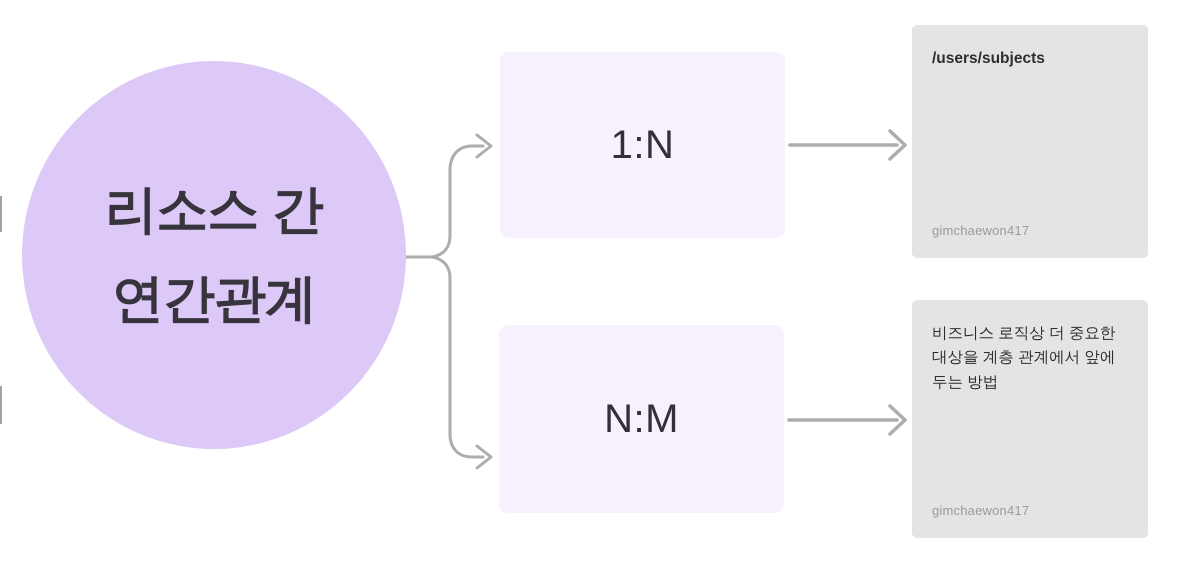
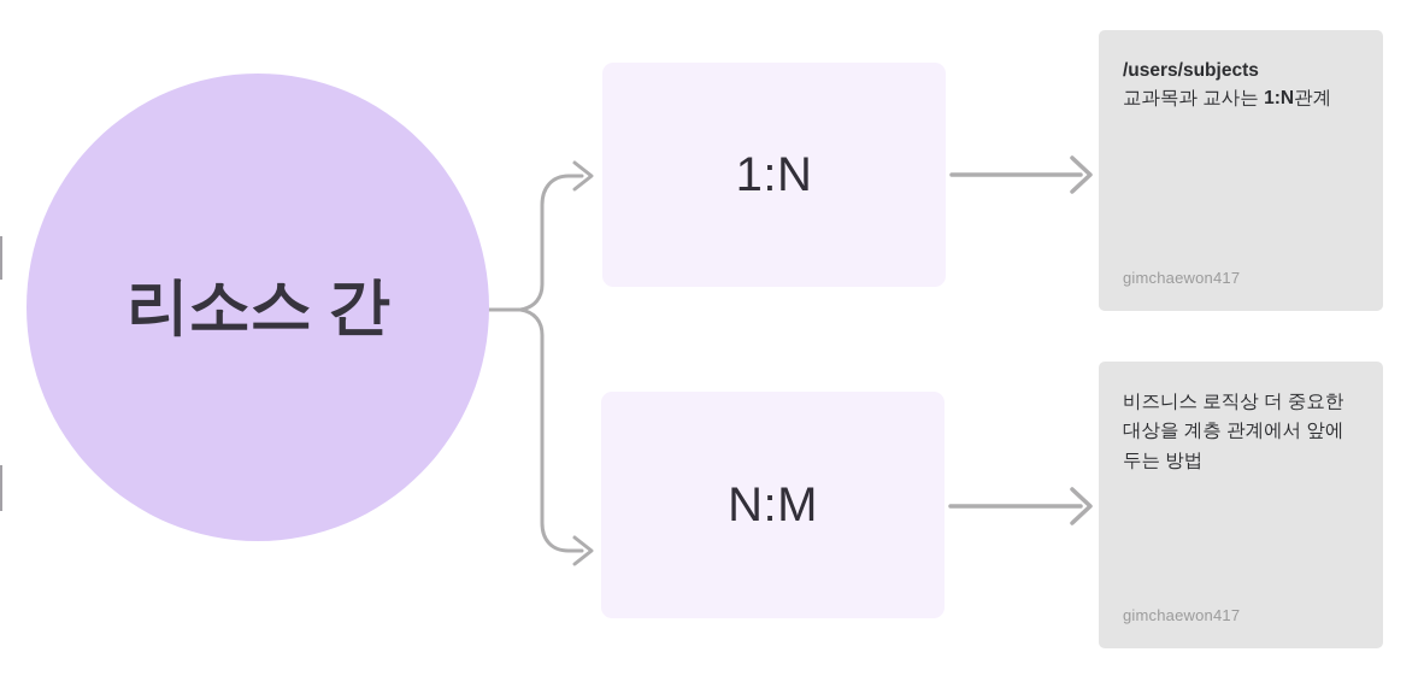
  리소스 간
- 연간관계
  1:N
  N:M
  /users/subjects
+ 교과목과 교사는 1:N관계
  gimchaewon417
  비즈니스 로직상 더 중요한 대상을 계층 관계에서 앞에 두는 방법
  gimchaewon417
